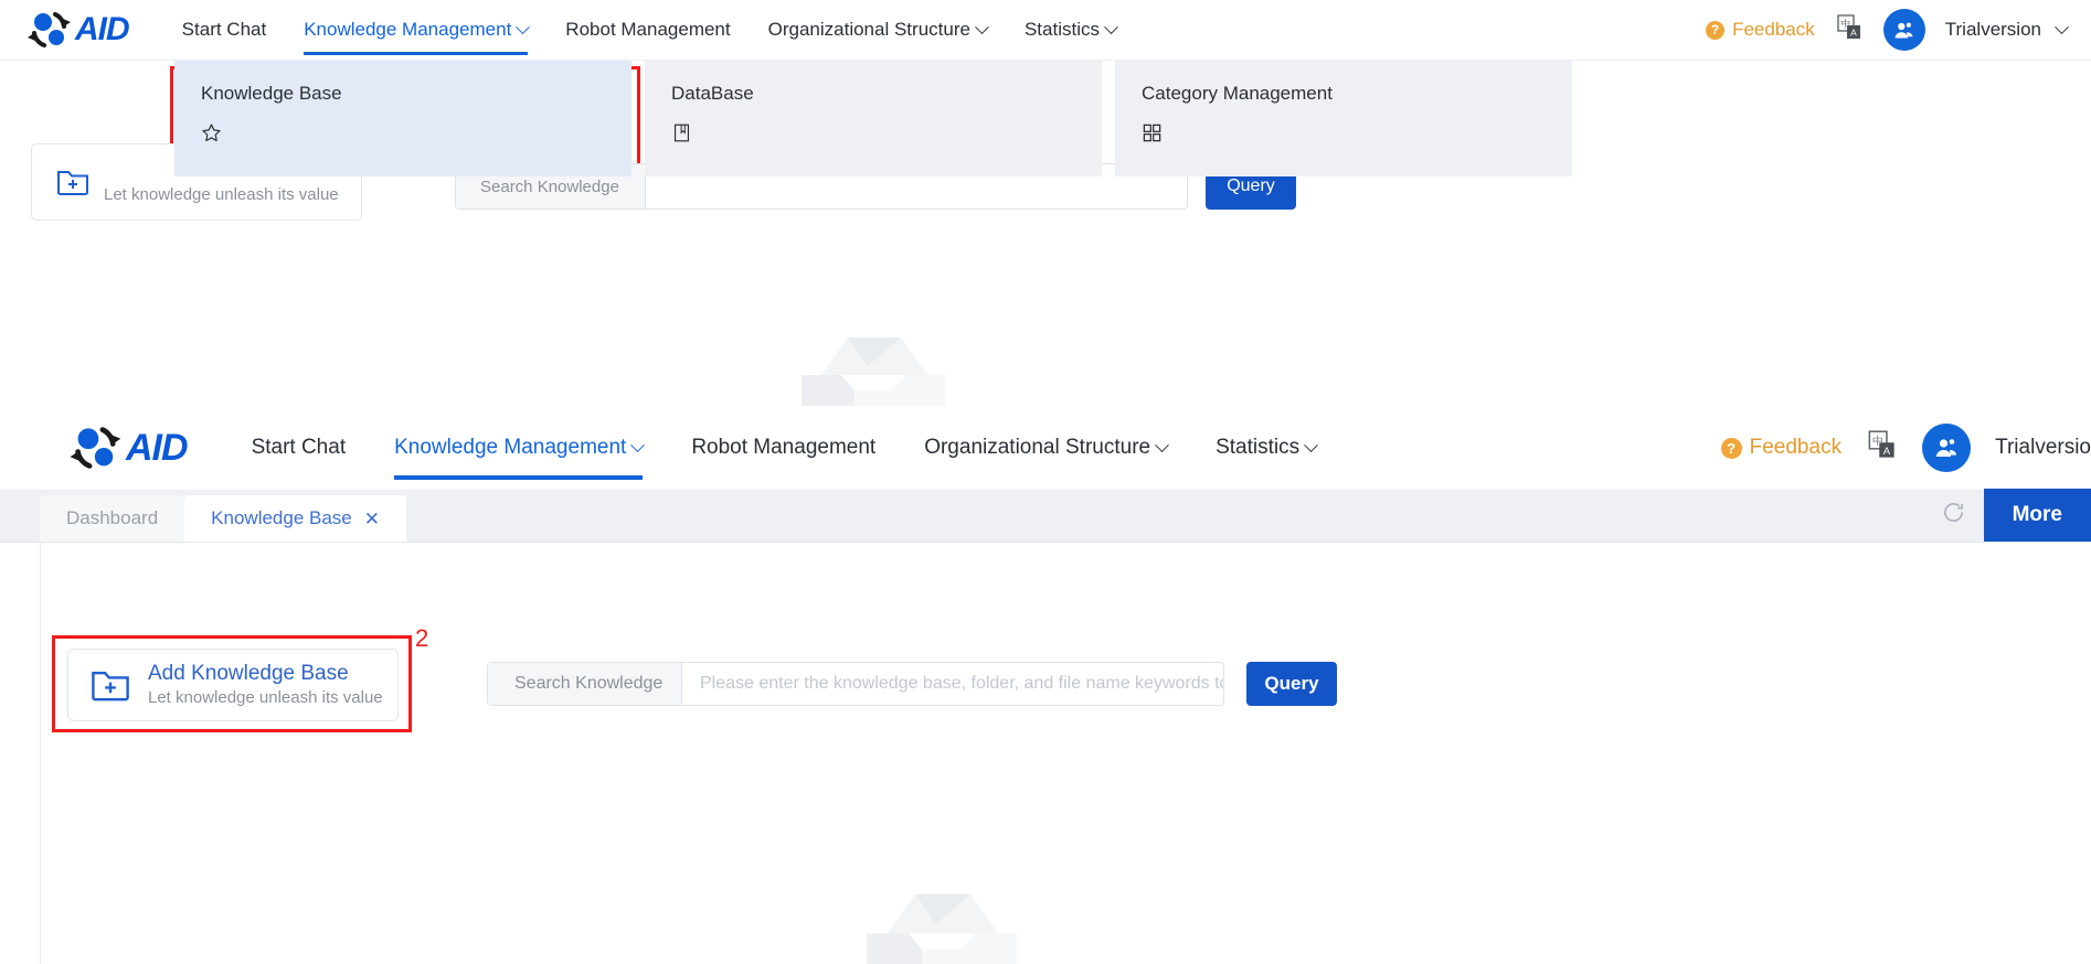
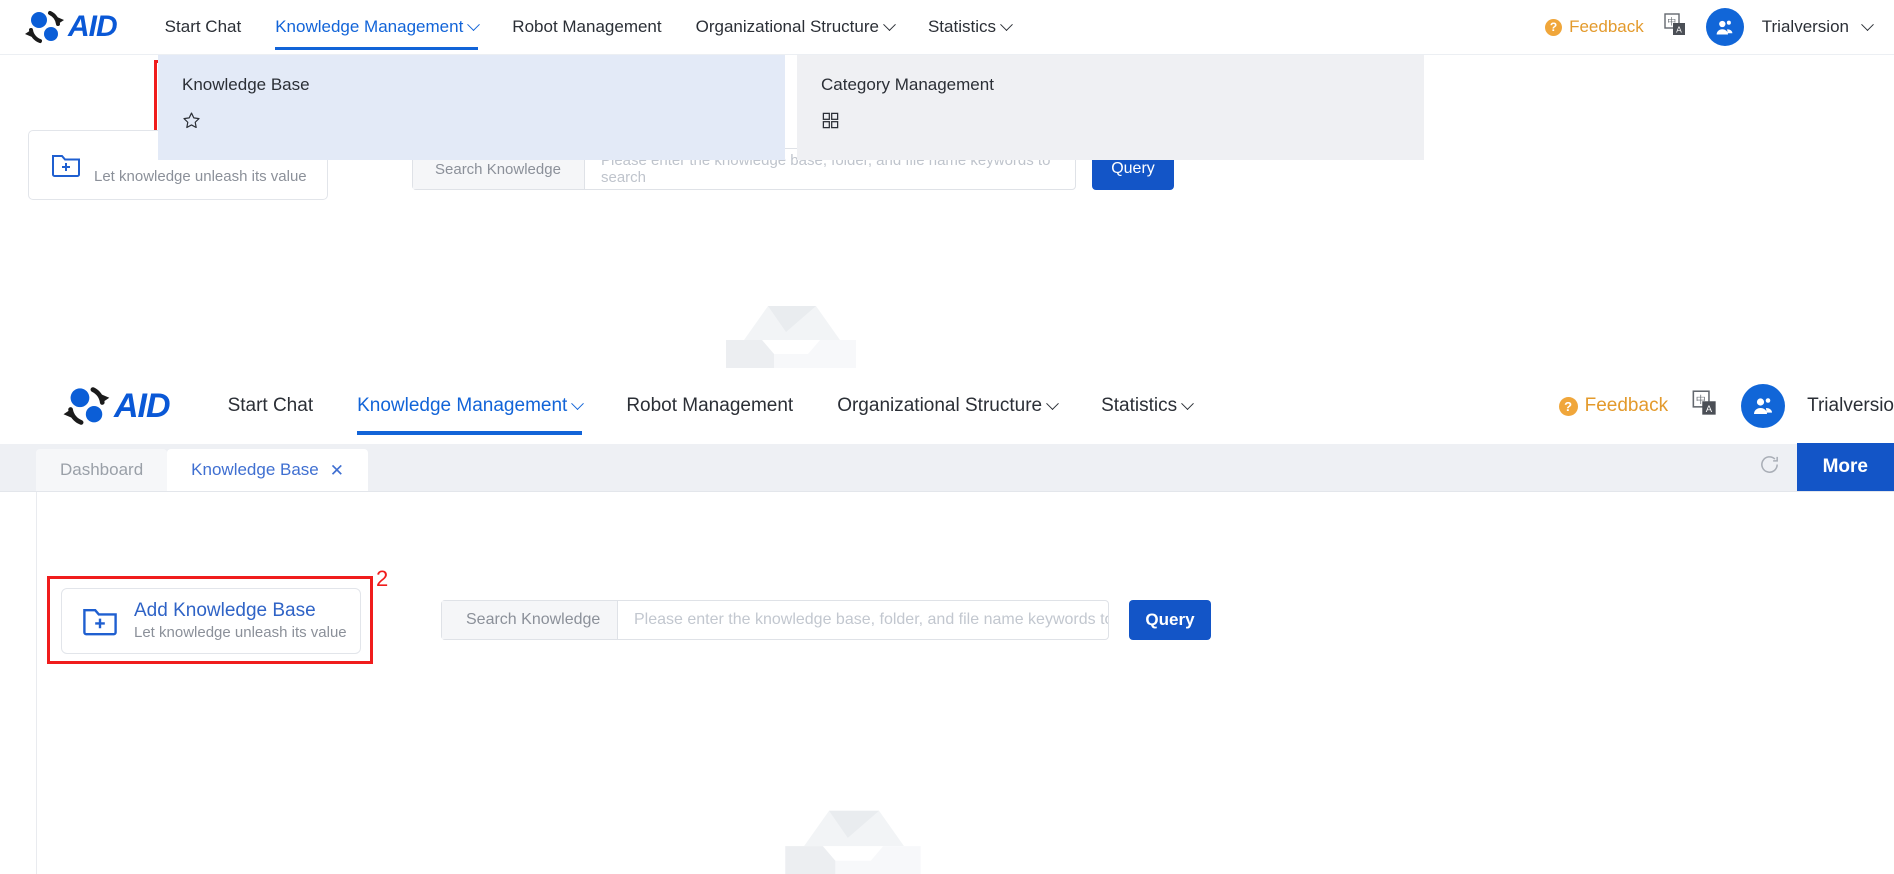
  Let knowledge unleash its value
  Search Knowledge
+ Please enter the knowledge base, folder, and file name keywords to search
  Query
  AID
  Start Chat
  Knowledge Management
  Robot Management
  Organizational Structure
  Statistics
  ?
  Feedback
  中
  A
  Trialversion
  Knowledge Base
- DataBase
  Category Management
  AID
  Start Chat
  Knowledge Management
  Robot Management
  Organizational Structure
  Statistics
  ?
  Feedback
  中
  A
  Trialversio
  Dashboard
  Knowledge Base
  ✕
  More
  Add Knowledge Base
  Let knowledge unleash its value
  Search Knowledge
  Please enter the knowledge base, folder, and file name keywords t
  Query
  2
